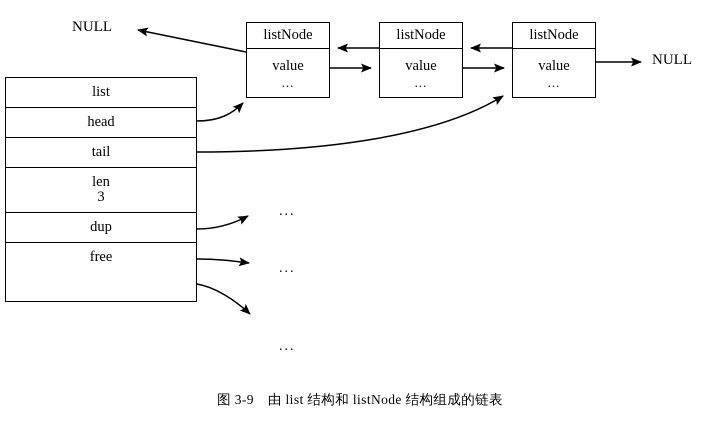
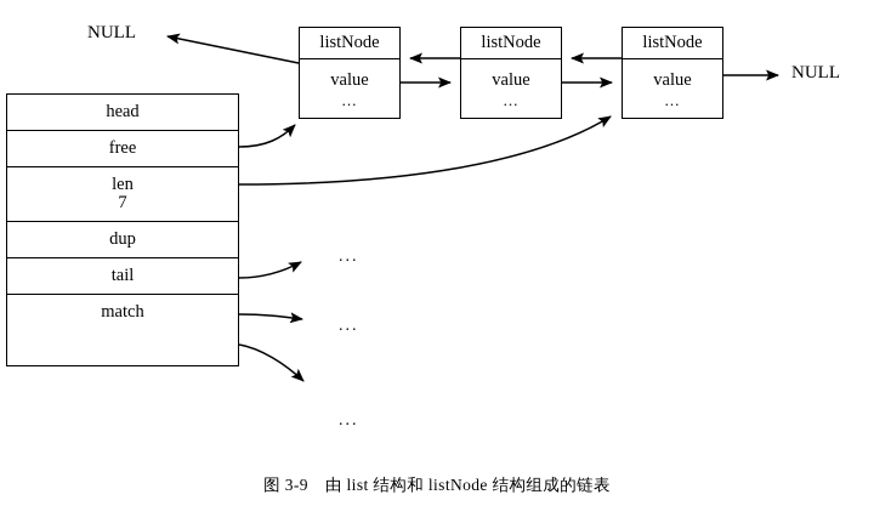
- list
  head
- tail
+ free
  len
- 3
+ 7
  dup
- free
+ tail
+ match
  listNode
  value
  ...
  listNode
  value
  ...
  listNode
  value
  ...
  NULL
  NULL
  ...
  ...
  ...
  图 3-9 由 list 结构和 listNode 结构组成的链表
